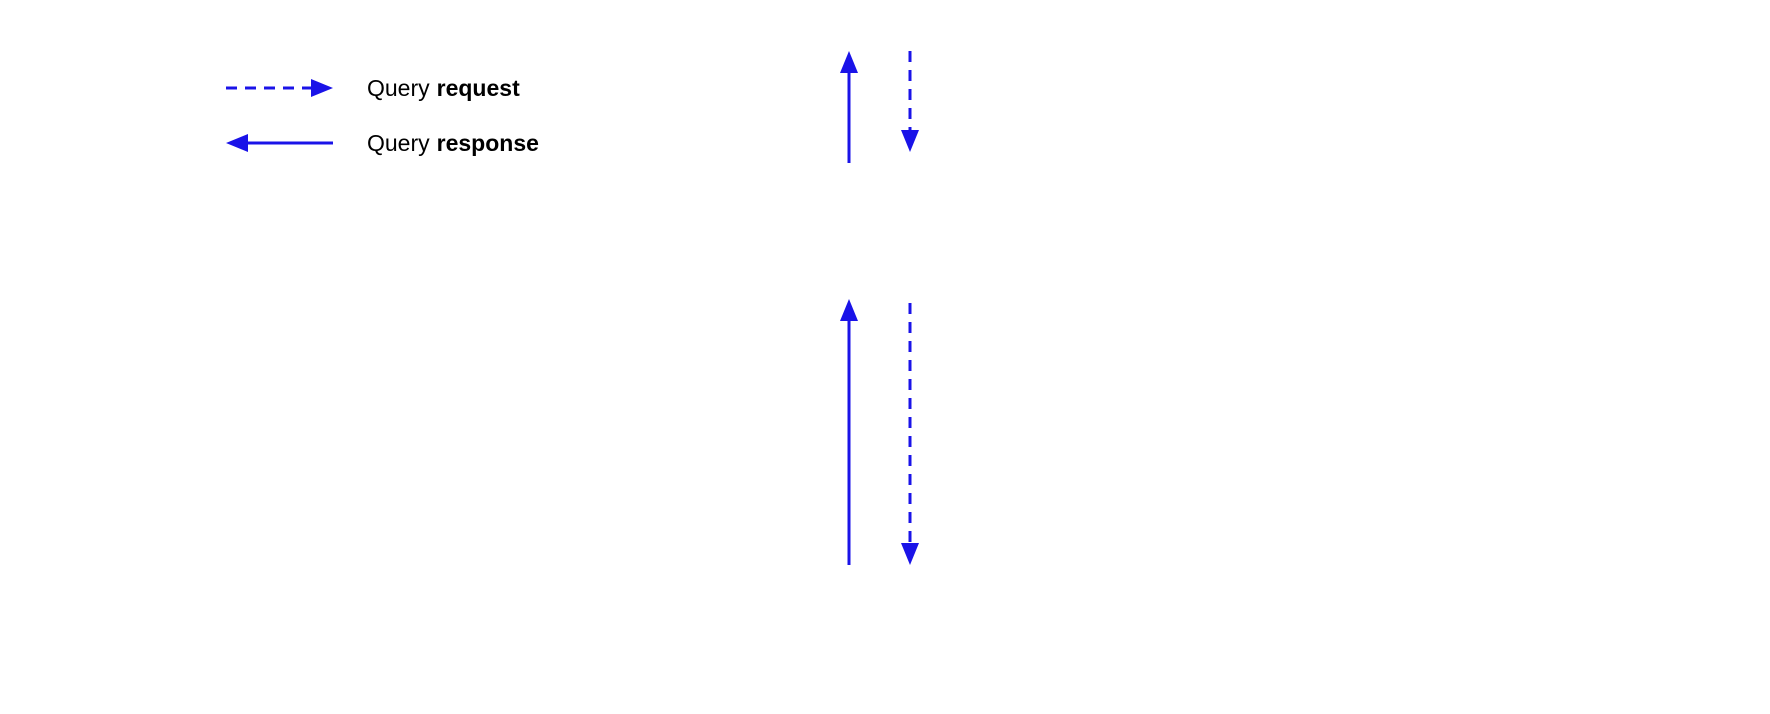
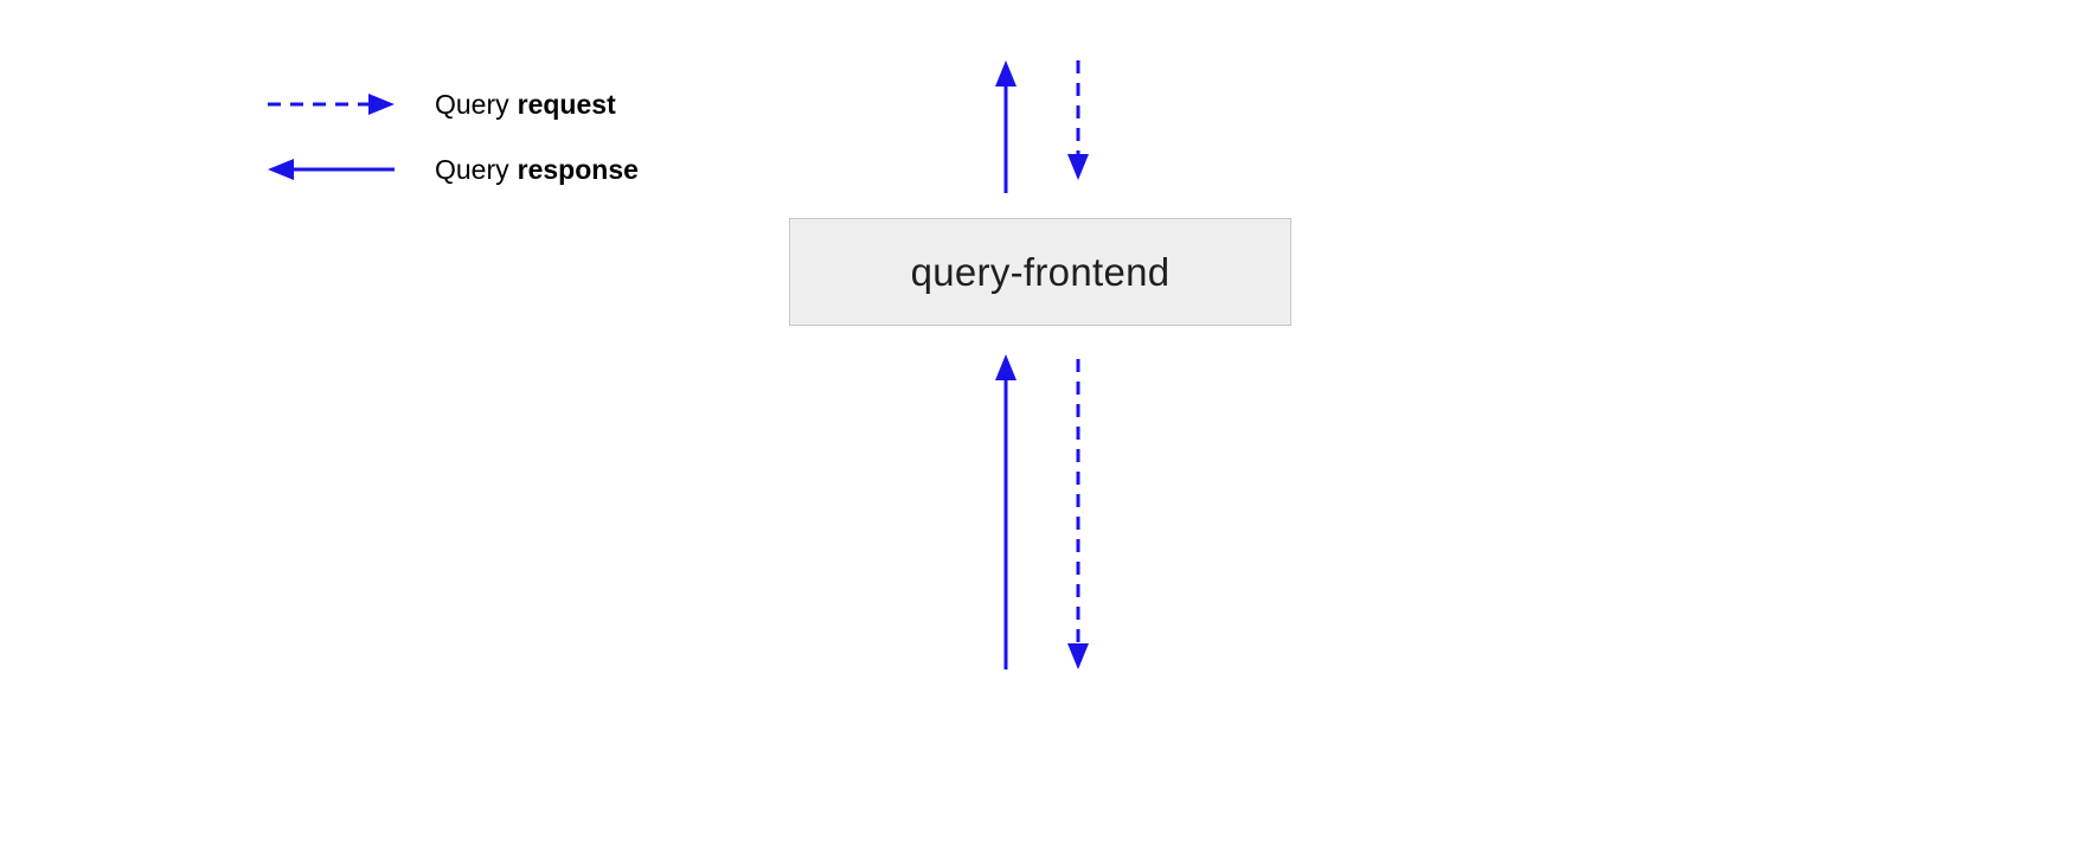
  Query request
  Query response
+ query-frontend
